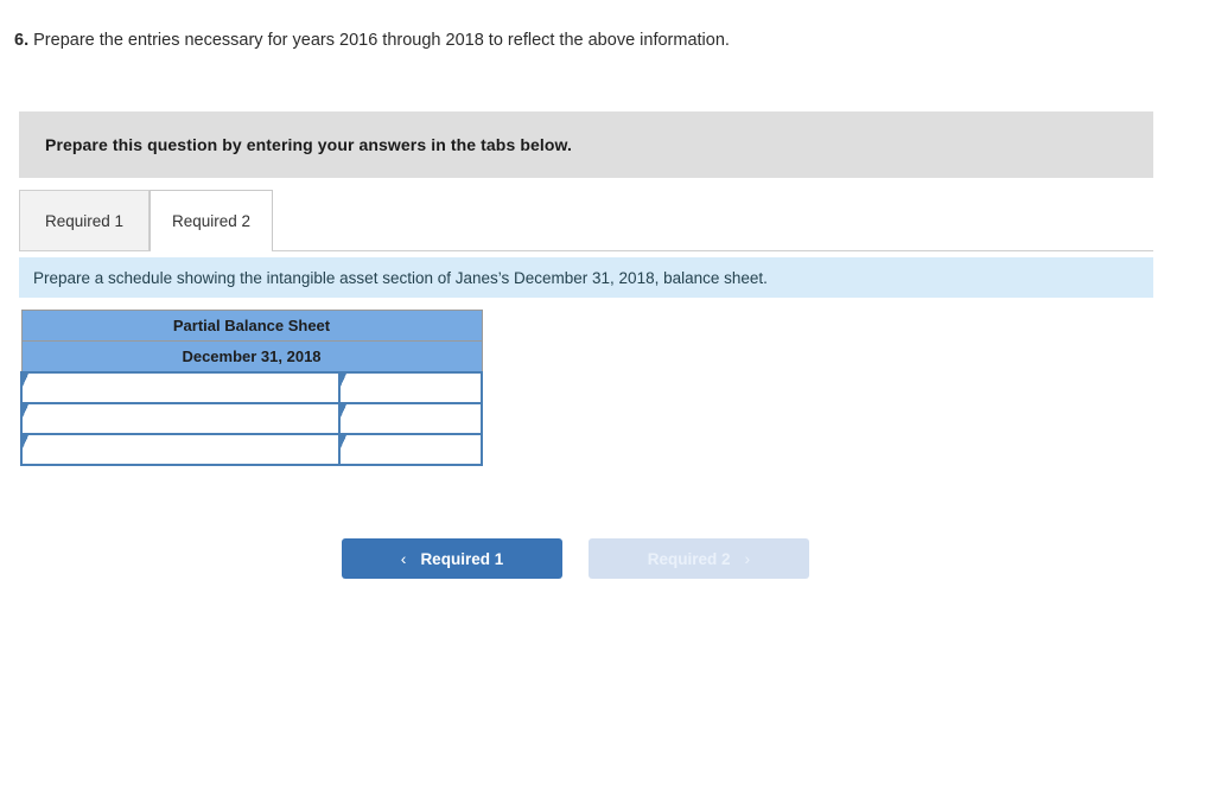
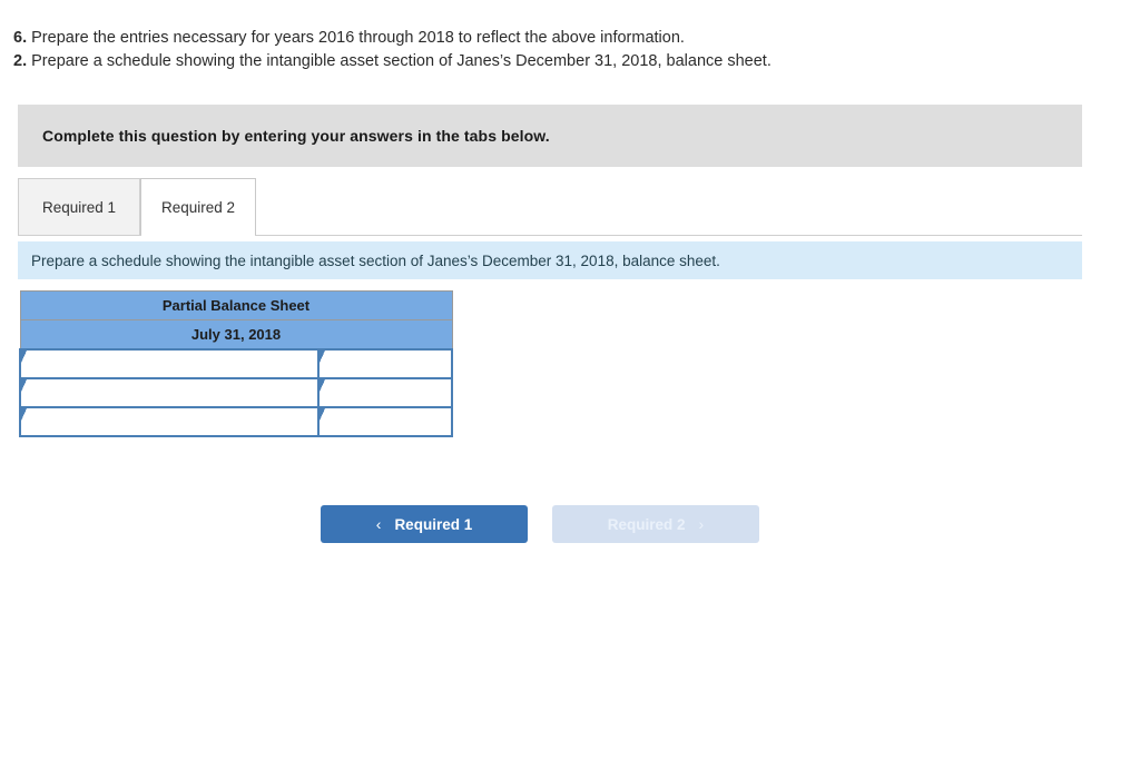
  6. Prepare the entries necessary for years 2016 through 2018 to reflect the above information.
+ 2. Prepare a schedule showing the intangible asset section of Janes’s December 31, 2018, balance sheet.
- Prepare this question by entering your answers in the tabs below.
+ Complete this question by entering your answers in the tabs below.
  Required 1
  Required 2
  Prepare a schedule showing the intangible asset section of Janes’s December 31, 2018, balance sheet.
  Partial Balance Sheet
- December 31, 2018
+ July 31, 2018
  ‹
  Required 1
